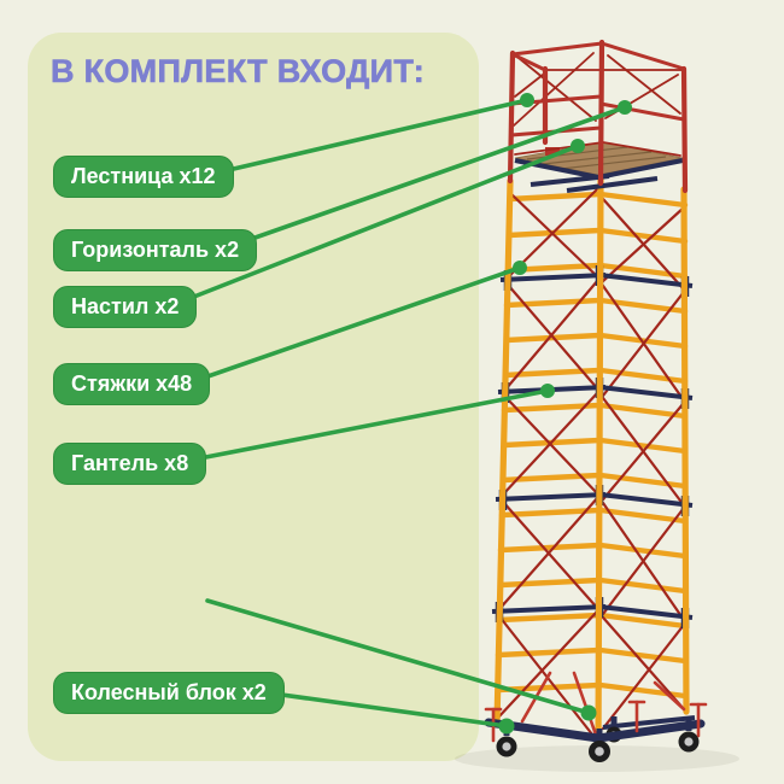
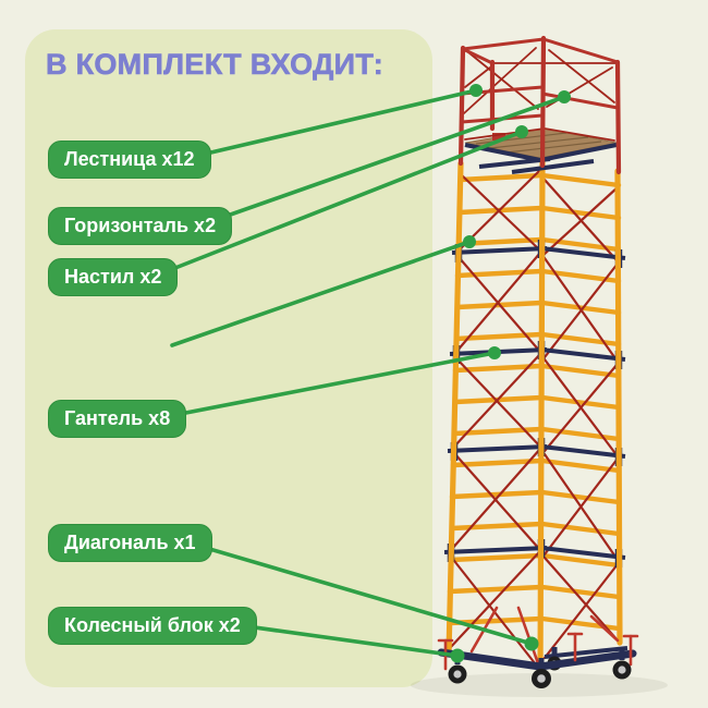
  В КОМПЛЕКТ ВХОДИТ:
  Лестница x12
  Горизонталь x2
  Настил x2
- Стяжки x48
  Гантель x8
+ Диагональ x1
  Колесный блок x2
